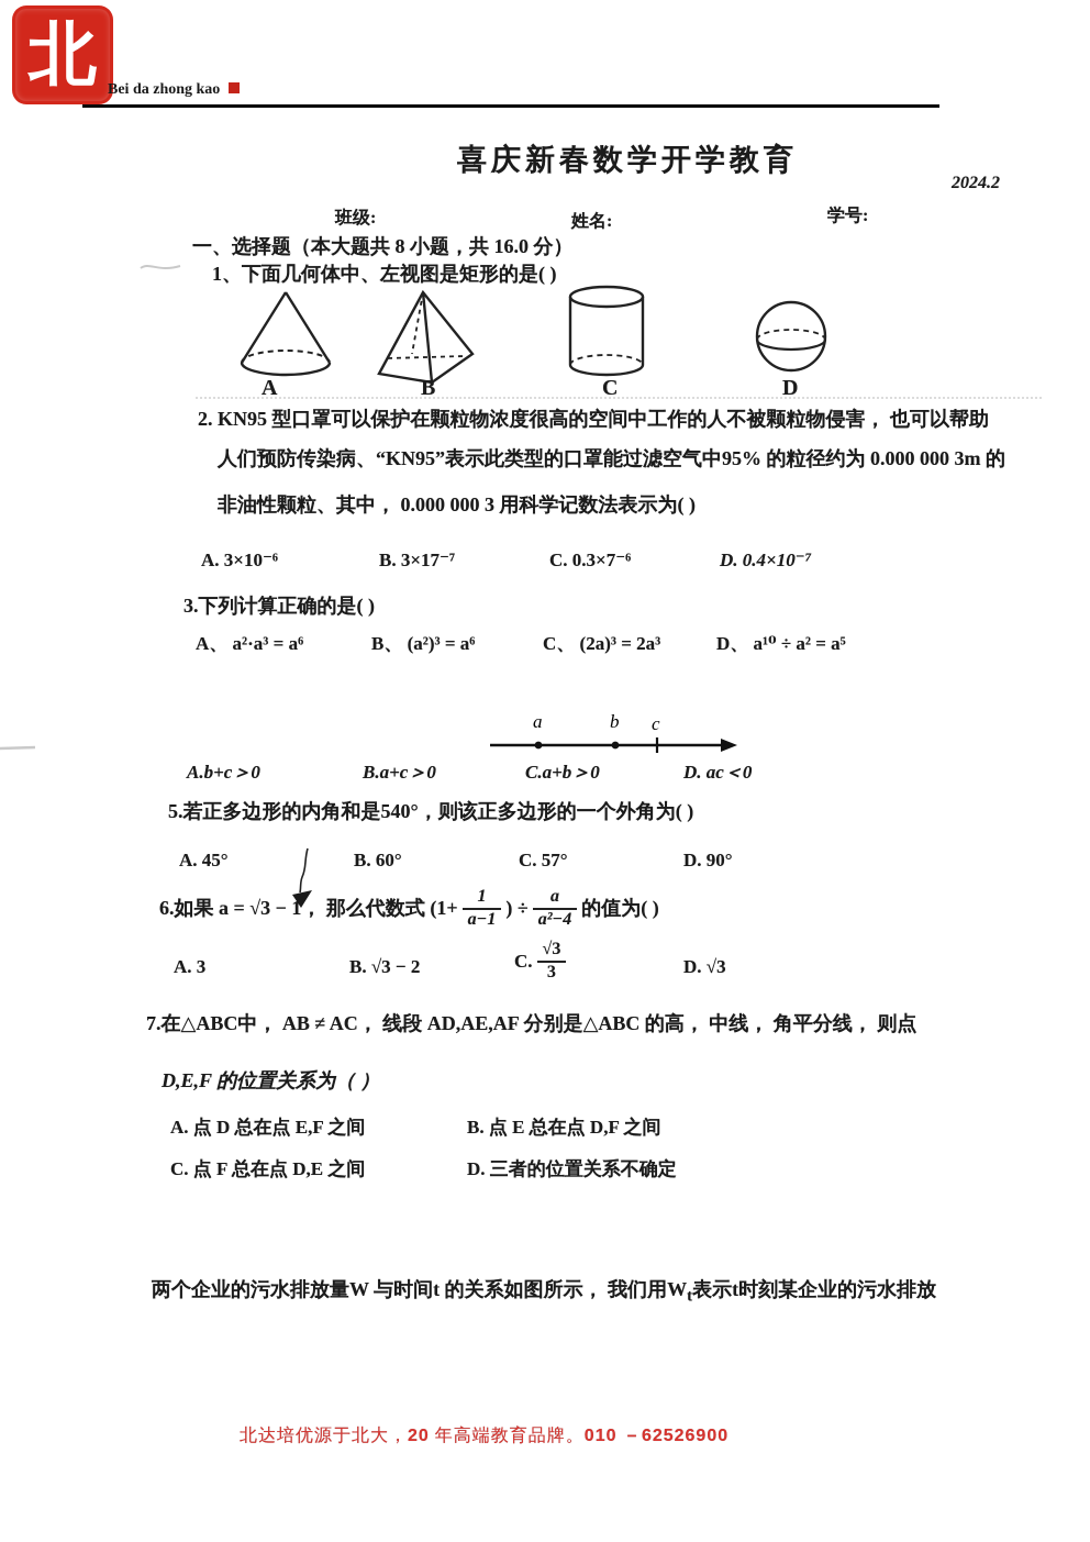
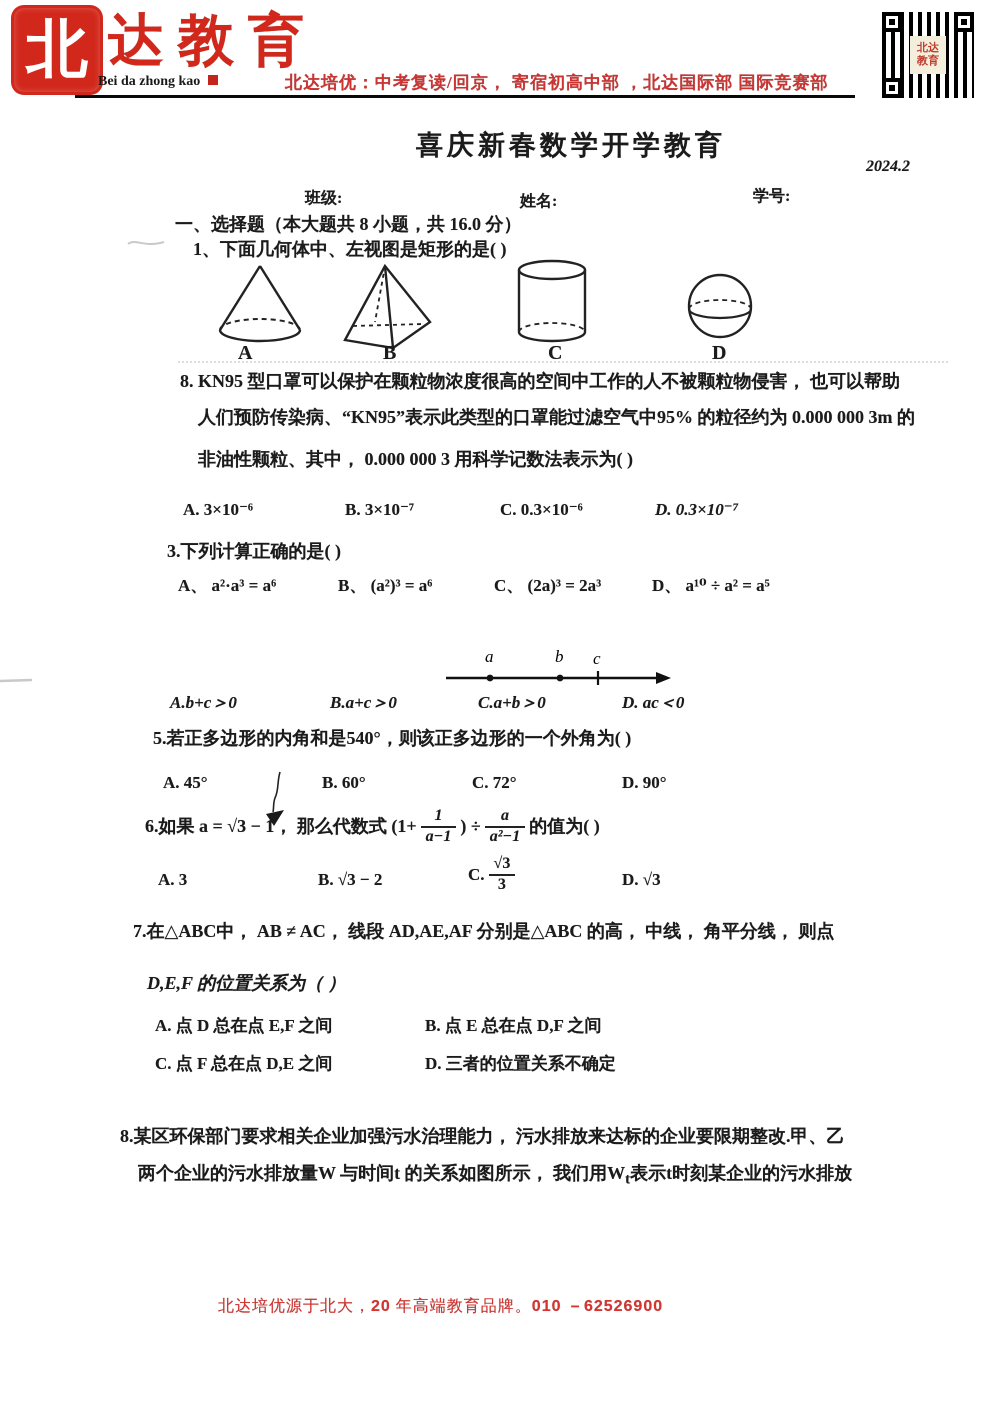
  北
+ 达教育
  Bei da zhong kao
+ 北达培优：中考复读/回京， 寄宿初高中部 ，北达国际部 国际竞赛部
+ 北达
+ 教育
  喜庆新春数学开学教育
  2024.2
  班级:
  姓名:
  学号:
  一、选择题（本大题共 8 小题，共 16.0 分）
  1、下面几何体中、左视图是矩形的是( )
  A
  B
  C
  D
- 2. KN95 型口罩可以保护在颗粒物浓度很高的空间中工作的人不被颗粒物侵害， 也可以帮助
+ 8. KN95 型口罩可以保护在颗粒物浓度很高的空间中工作的人不被颗粒物侵害， 也可以帮助
  人们预防传染病、“KN95”表示此类型的口罩能过滤空气中95% 的粒径约为 0.000 000 3m 的
  非油性颗粒、其中， 0.000 000 3 用科学记数法表示为( )
  A. 3×10⁻⁶
- B. 3×17⁻⁷
+ B. 3×10⁻⁷
- C. 0.3×7⁻⁶
+ C. 0.3×10⁻⁶
- D. 0.4×10⁻⁷
+ D. 0.3×10⁻⁷
  3.下列计算正确的是( )
  A、 a²·a³ = a⁶
  B、 (a²)³ = a⁶
  C、 (2a)³ = 2a³
  D、 a¹⁰ ÷ a² = a⁵
  a
  b
  c
  A.b+c＞0
  B.a+c＞0
  C.a+b＞0
  D. ac＜0
  5.若正多边形的内角和是540°，则该正多边形的一个外角为( )
  A. 45°
  B. 60°
- C. 57°
+ C. 72°
  D. 90°
  6.如果 a = √3 − 1， 那么代数式 (1+
  1
  a−1
  ) ÷
  a
- a²−4
+ a²−1
  的值为( )
  A. 3
  B. √3 − 2
  C.
  √3
  3
  D. √3
  7.在△ABC中， AB ≠ AC， 线段 AD,AE,AF 分别是△ABC 的高， 中线， 角平分线， 则点
  D,E,F 的位置关系为（ ）
  A. 点 D 总在点 E,F 之间
  B. 点 E 总在点 D,F 之间
  C. 点 F 总在点 D,E 之间
  D. 三者的位置关系不确定
+ 8.某区环保部门要求相关企业加强污水治理能力， 污水排放来达标的企业要限期整改.甲、乙
  两个企业的污水排放量W 与时间t 的关系如图所示， 我们用Wt表示t时刻某企业的污水排放
  北达培优源于北大，20 年高端教育品牌。010 －62526900
